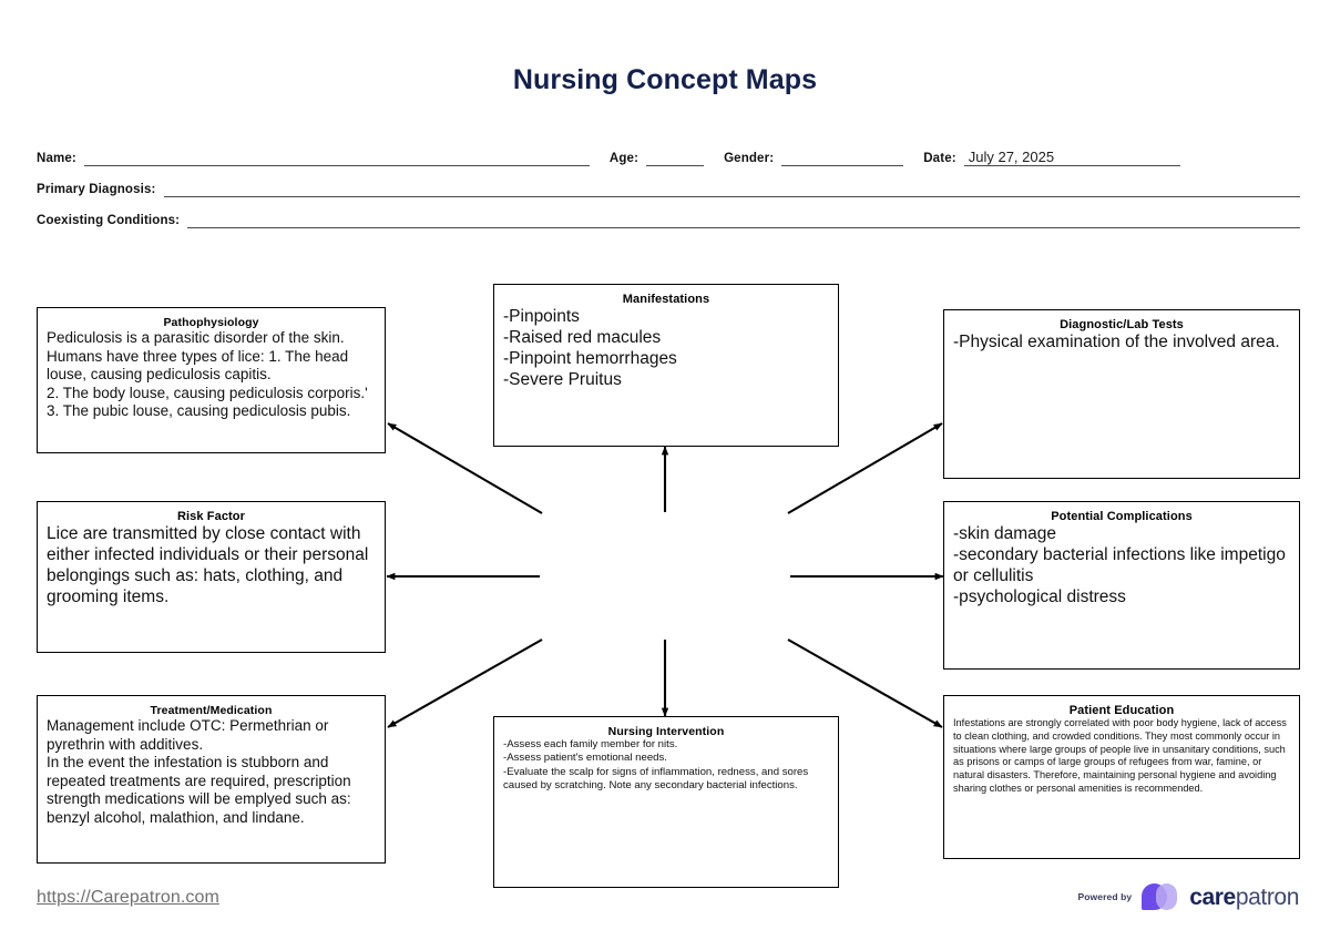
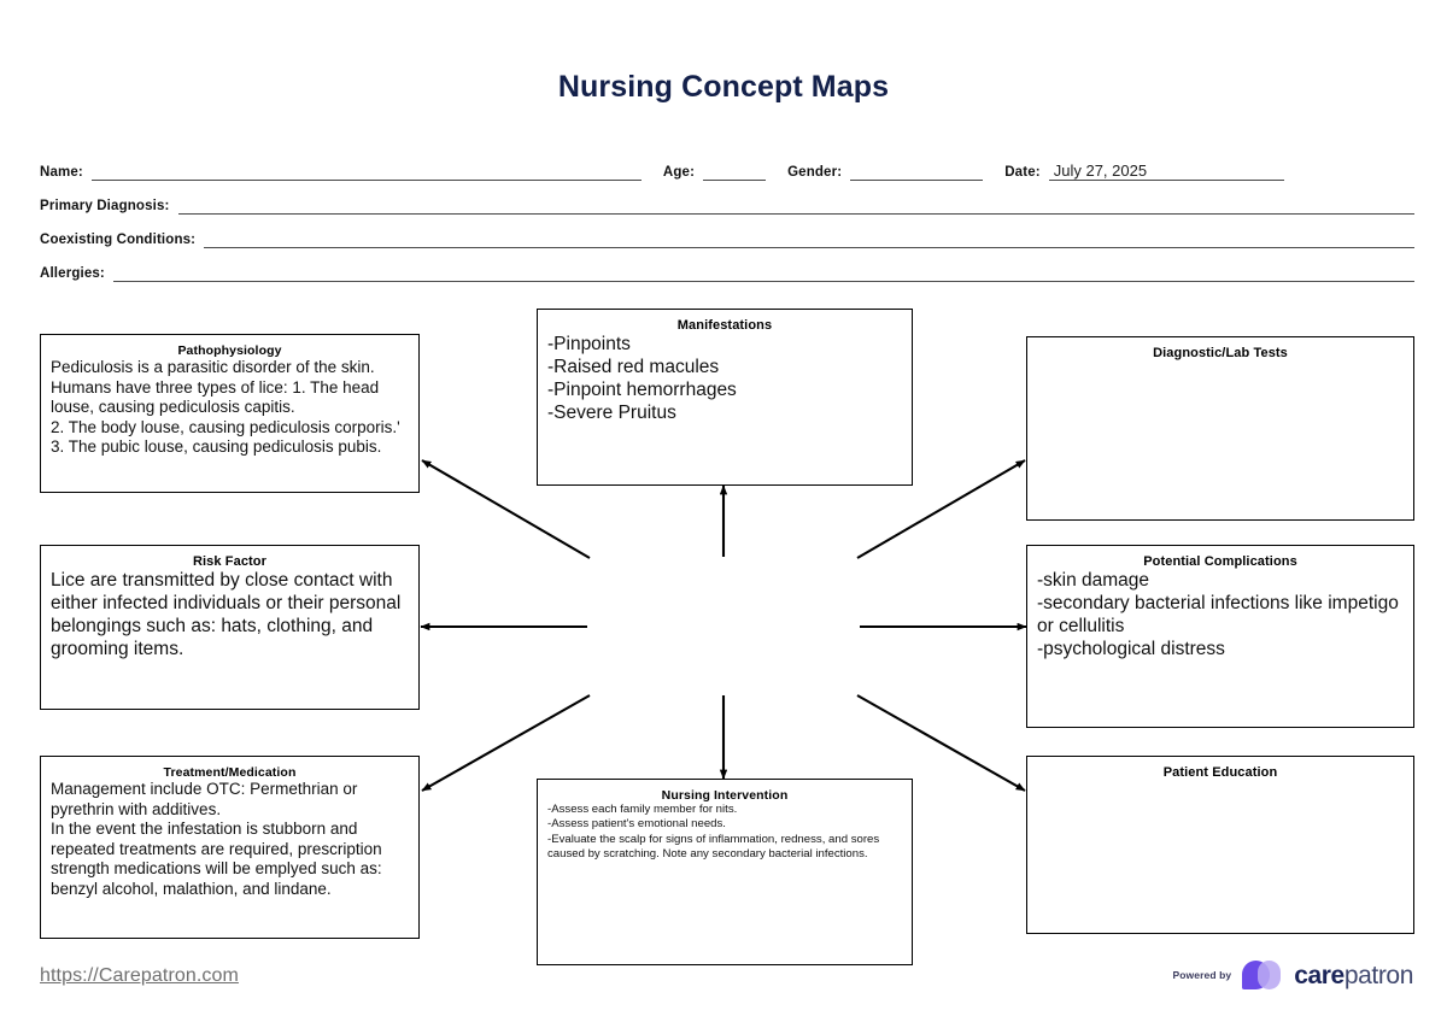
  Nursing Concept Maps
  Name:
  Age:
  Gender:
  Date:
  July 27, 2025
  Primary Diagnosis:
  Coexisting Conditions:
+ Allergies:
  Pathophysiology
  Pediculosis is a parasitic disorder of the skin. Humans have three types of lice: 1. The head louse, causing pediculosis capitis.
  2. The body louse, causing pediculosis corporis.'
  3. The pubic louse, causing pediculosis pubis.
  Manifestations
  -Pinpoints
  -Raised red macules
  -Pinpoint hemorrhages
  -Severe Pruitus
  Diagnostic/Lab Tests
- -Physical examination of the involved area.
  Risk Factor
  Lice are transmitted by close contact with either infected individuals or their personal belongings such as: hats, clothing, and grooming items.
  Potential Complications
  -skin damage
  -secondary bacterial infections like impetigo or cellulitis
  -psychological distress
  Treatment/Medication
  Management include OTC: Permethrian or pyrethrin with additives.
  In the event the infestation is stubborn and repeated treatments are required, prescription strength medications will be emplyed such as: benzyl alcohol, malathion, and lindane.
  Nursing Intervention
  -Assess each family member for nits.
  -Assess patient's emotional needs.
  -Evaluate the scalp for signs of inflammation, redness, and sores caused by scratching. Note any secondary bacterial infections.
  Patient Education
- Infestations are strongly correlated with poor body hygiene, lack of access to clean clothing, and crowded conditions. They most commonly occur in situations where large groups of people live in unsanitary conditions, such as prisons or camps of large groups of refugees from war, famine, or natural disasters. Therefore, maintaining personal hygiene and avoiding sharing clothes or personal amenities is recommended.
  https://Carepatron.com
  Powered by
  carepatron
